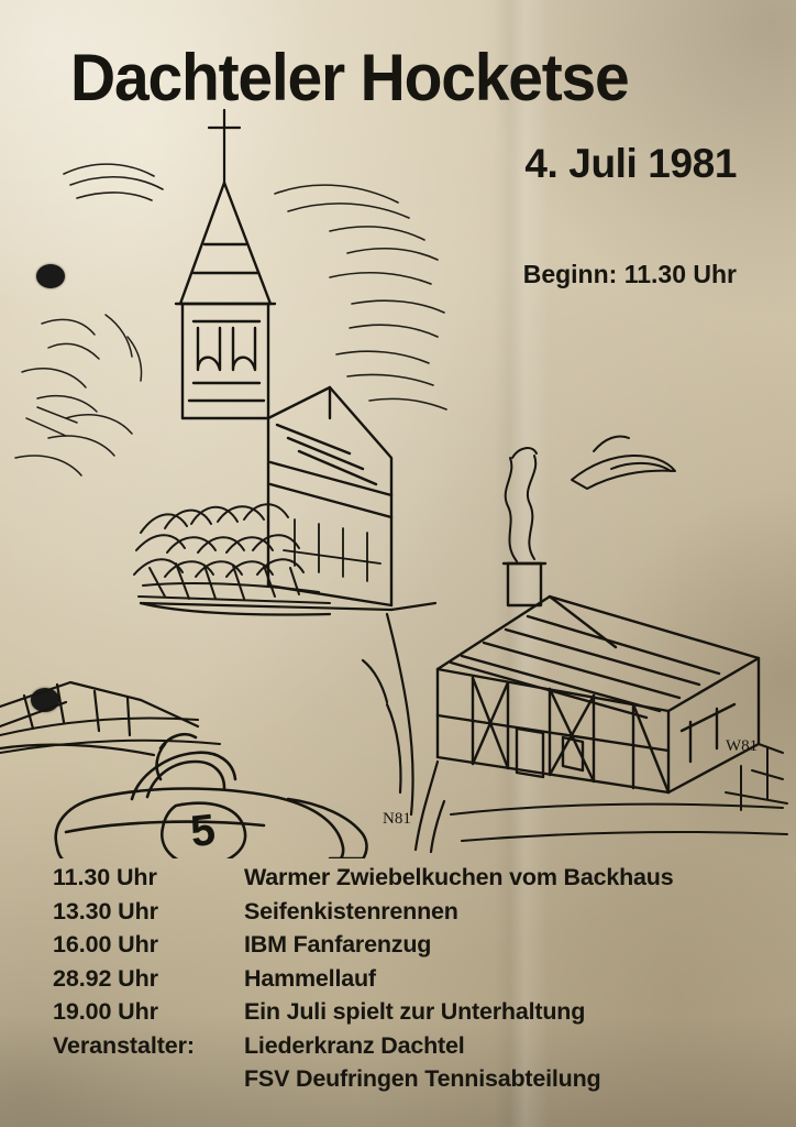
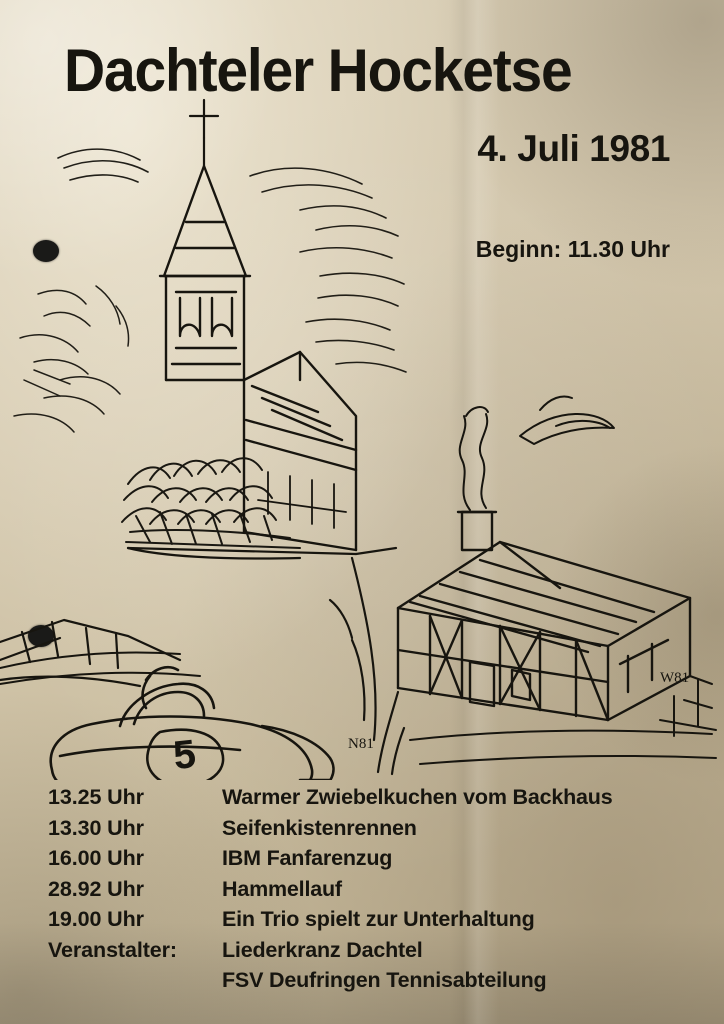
  Dachteler Hocketse
  4. Juli 1981
  Beginn: 11.30 Uhr
  N81
  W81
- 11.30 Uhr
+ 13.25 Uhr
  Warmer Zwiebelkuchen vom Backhaus
  13.30 Uhr
  Seifenkistenrennen
  16.00 Uhr
  IBM Fanfarenzug
  28.92 Uhr
  Hammellauf
  19.00 Uhr
- Ein Juli spielt zur Unterhaltung
+ Ein Trio spielt zur Unterhaltung
  Veranstalter:
  Liederkranz Dachtel
  FSV Deufringen Tennisabteilung
